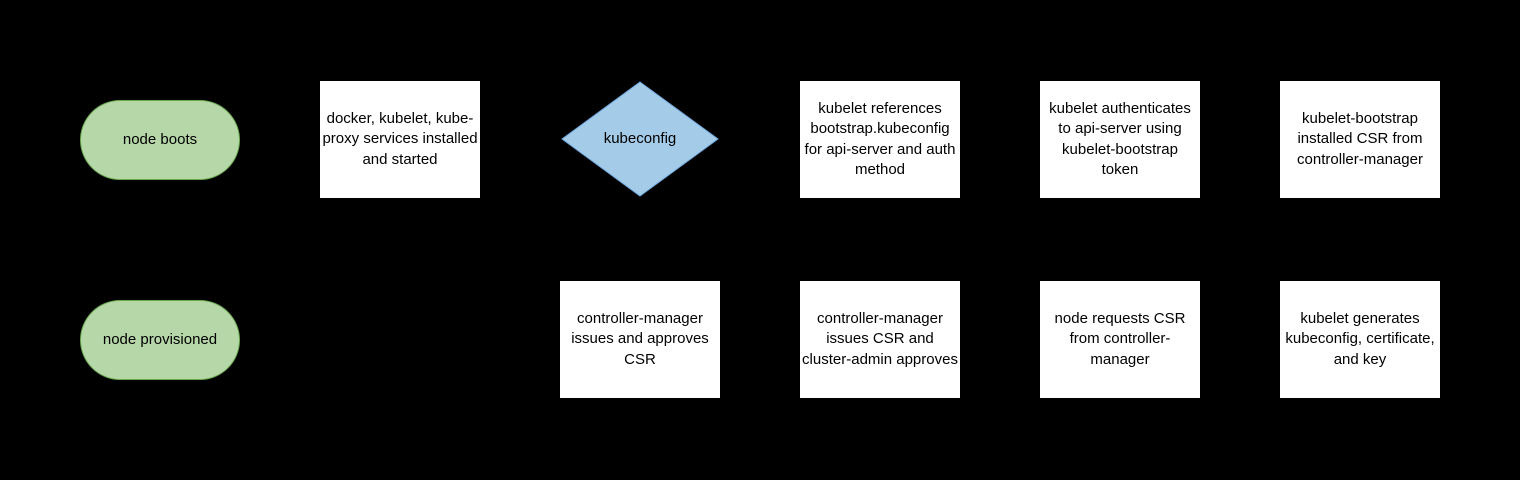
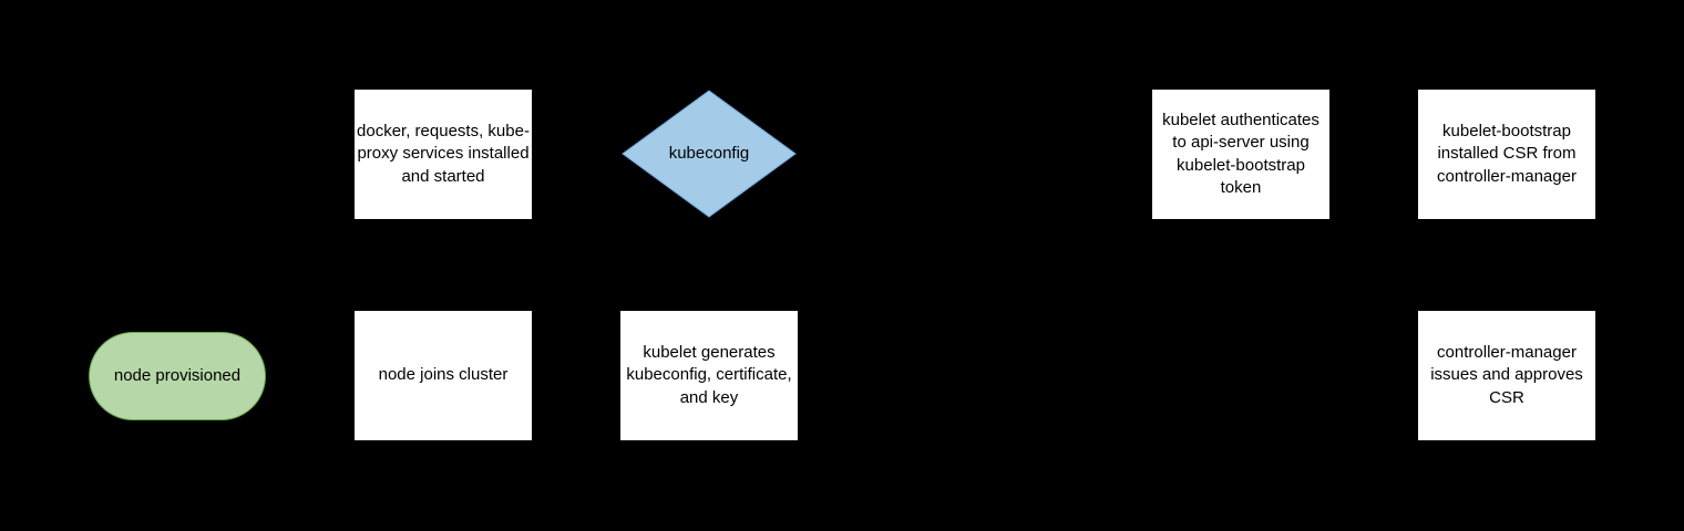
- node boots
- docker, kubelet, kube-proxy services installed and started
+ docker, requests, kube-proxy services installed and started
  kubeconfig
- kubelet references bootstrap.kubeconfig for api-server and auth method
  kubelet authenticates to api-server using kubelet-bootstrap token
  kubelet-bootstrap installed CSR from controller-manager
  node provisioned
+ node joins cluster
- controller-manager issues and approves CSR
+ kubelet generates kubeconfig, certificate, and key
- controller-manager issues CSR and cluster-admin approves
- node requests CSR from controller-manager
- kubelet generates kubeconfig, certificate, and key
+ controller-manager issues and approves CSR
